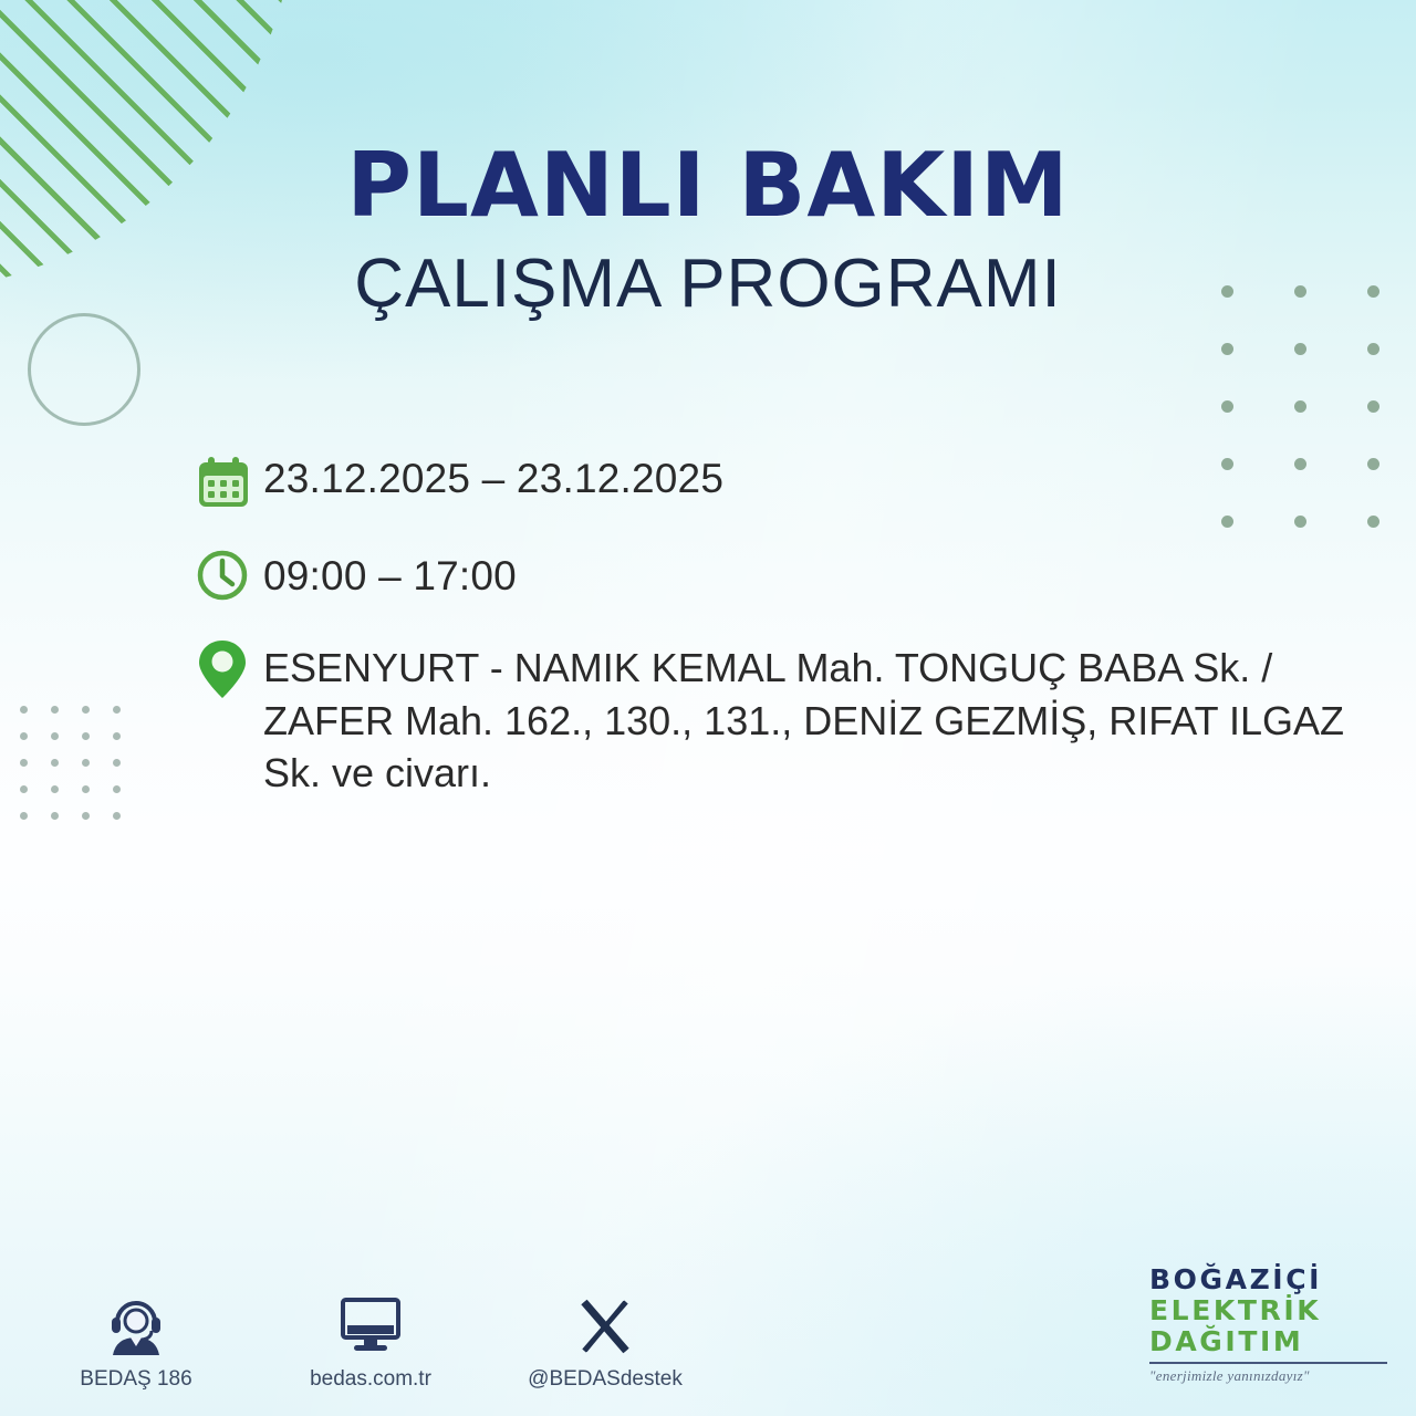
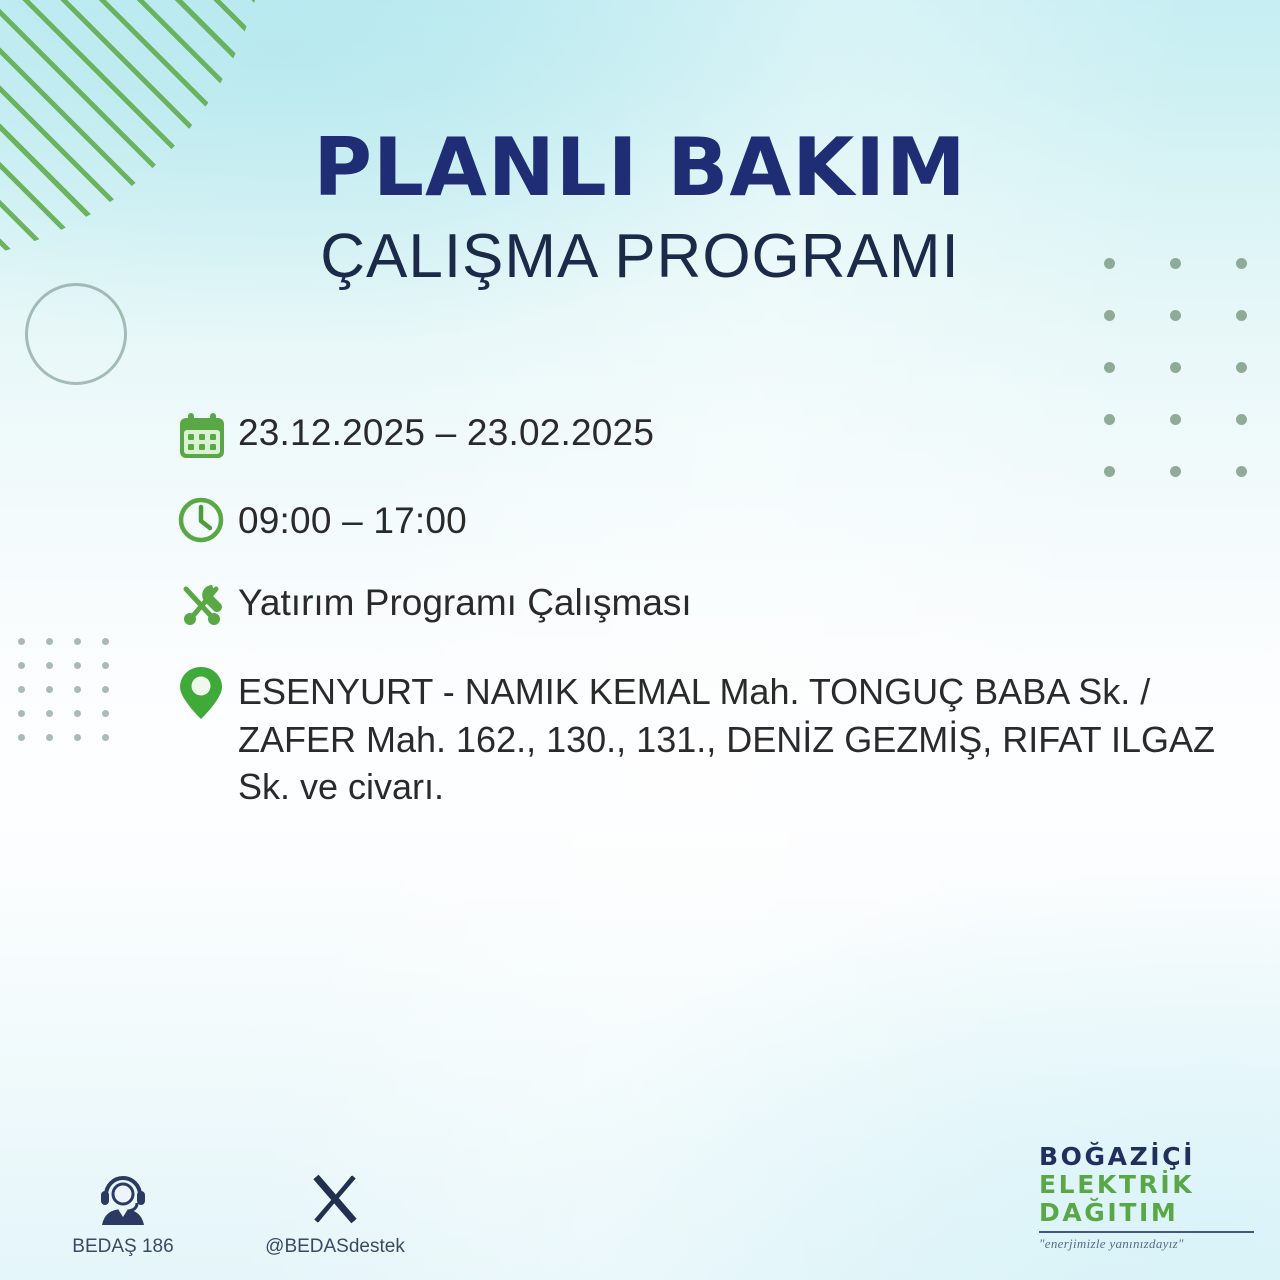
  PLANLI BAKIM
  ÇALIŞMA PROGRAMI
- 23.12.2025 – 23.12.2025
+ 23.12.2025 – 23.02.2025
  09:00 – 17:00
+ Yatırım Programı Çalışması
  ESENYURT - NAMIK KEMAL Mah. TONGUÇ BABA Sk. / ZAFER Mah. 162., 130., 131., DENİZ GEZMİŞ, RIFAT ILGAZ Sk. ve civarı.
  BEDAŞ 186
- bedas.com.tr
  @BEDASdestek
  BOĞAZİÇİ
  ELEKTRİK
  DAĞITIM
  "enerjimizle yanınızdayız"
